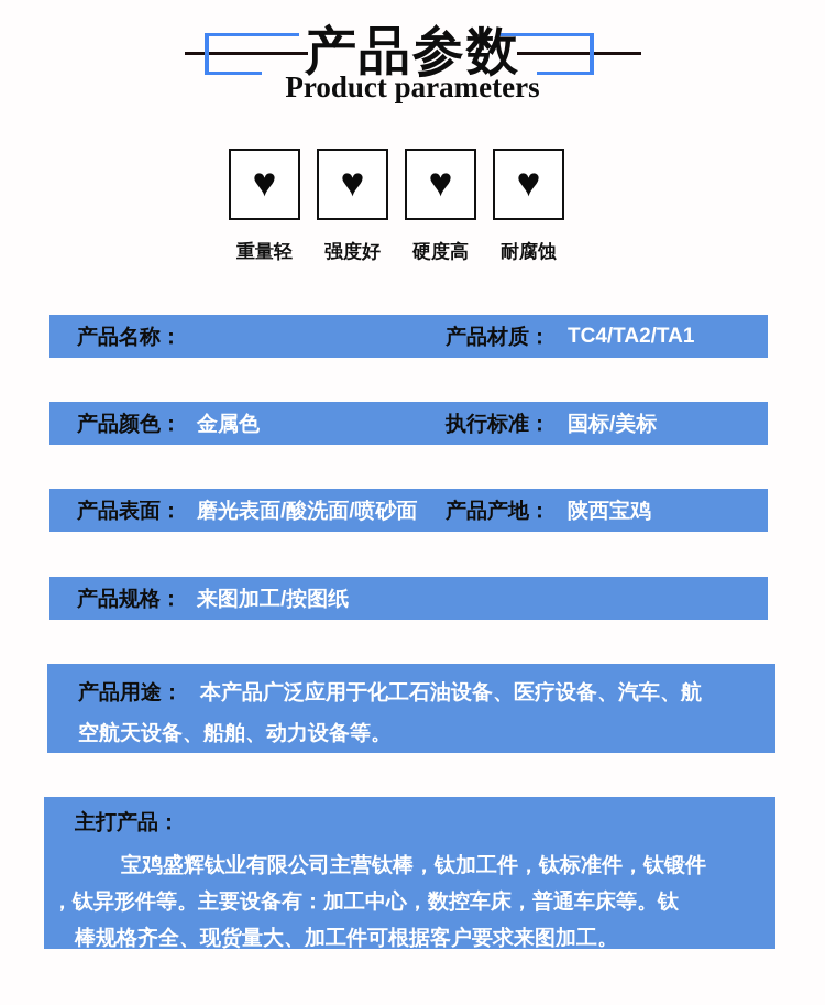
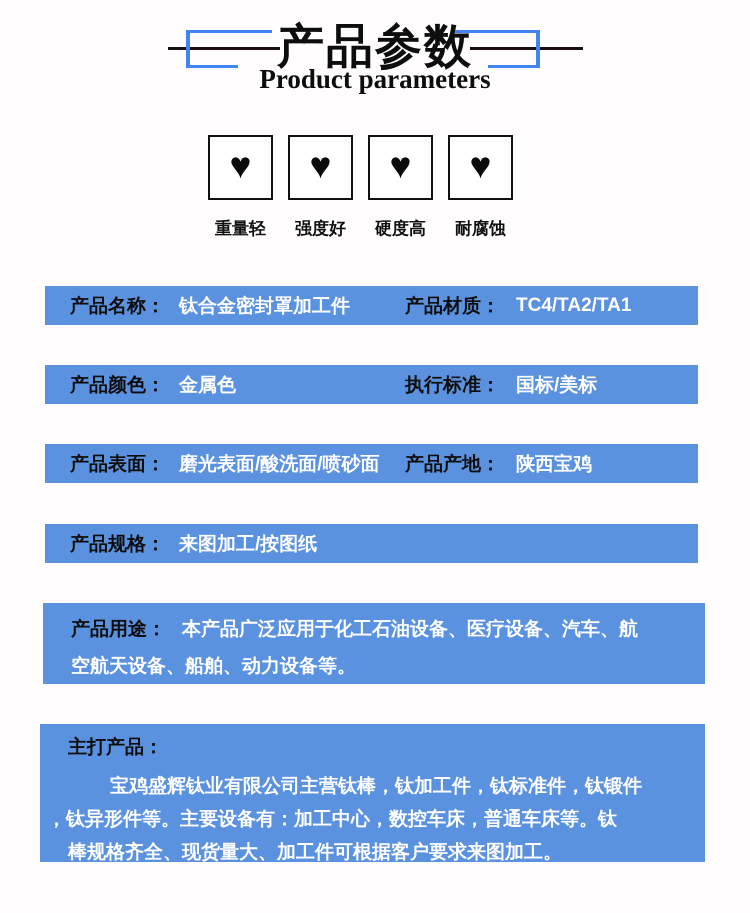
  产品参数
  Product parameters
  ♥
  重量轻
  ♥
  强度好
  ♥
  硬度高
  ♥
  耐腐蚀
  产品名称：
+ 钛合金密封罩加工件
  产品材质：
  TC4/TA2/TA1
  产品颜色：
  金属色
  执行标准：
  国标/美标
  产品表面：
  磨光表面/酸洗面/喷砂面
  产品产地：
  陕西宝鸡
  产品规格：
  来图加工/按图纸
  产品用途： 本产品广泛应用于化工石油设备、医疗设备、汽车、航
  空航天设备、船舶、动力设备等。
  主打产品：
  宝鸡盛辉钛业有限公司主营钛棒，钛加工件，钛标准件，钛锻件
  ，钛异形件等。主要设备有：加工中心，数控车床，普通车床等。钛
  棒规格齐全、现货量大、加工件可根据客户要求来图加工。
